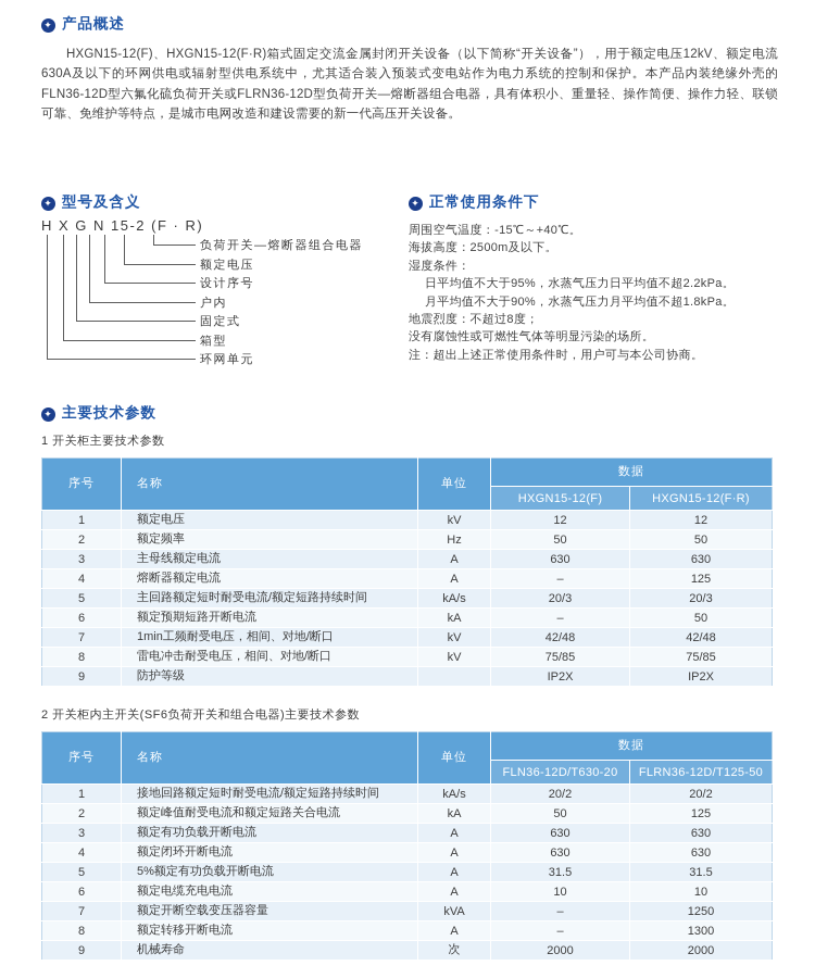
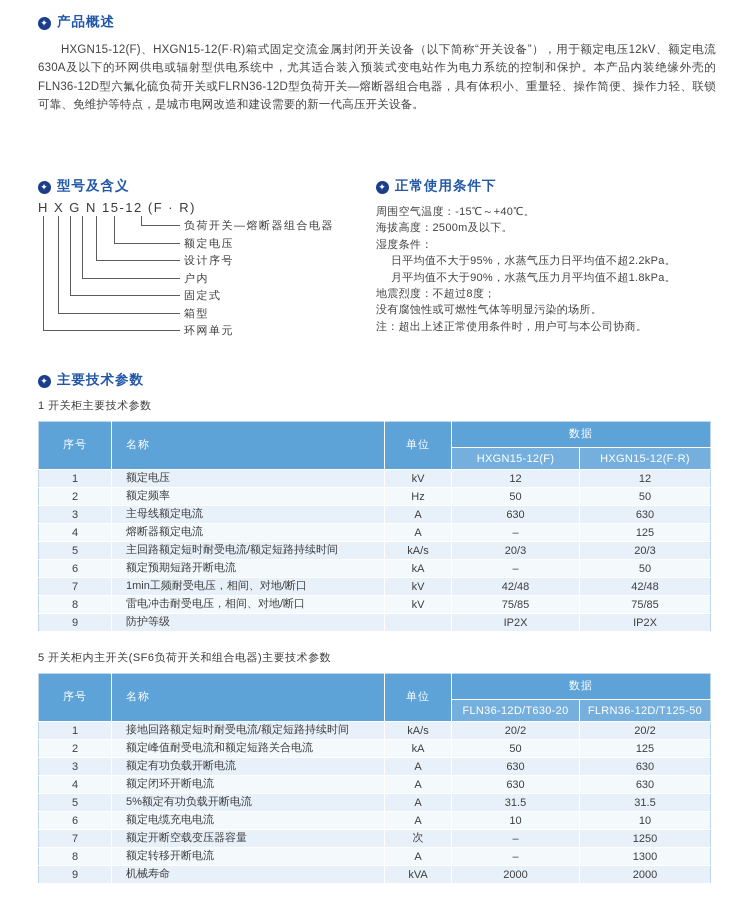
  ✦
  产品概述
  HXGN15-12(F)、HXGN15-12(F·R)箱式固定交流金属封闭开关设备（以下简称“开关设备”），用于额定电压12kV、额定电流630A及以下的环网供电或辐射型供电系统中，尤其适合装入预装式变电站作为电力系统的控制和保护。本产品内装绝缘外壳的FLN36-12D型六氟化硫负荷开关或FLRN36-12D型负荷开关—熔断器组合电器，具有体积小、重量轻、操作简便、操作力轻、联锁可靠、免维护等特点，是城市电网改造和建设需要的新一代高压开关设备。
  ✦
  型号及含义
- H X G N 15-2 (F · R)
+ H X G N 15-12 (F · R)
  负荷开关—熔断器组合电器
  额定电压
  设计序号
  户内
  固定式
  箱型
  环网单元
  ✦
  正常使用条件下
  周围空气温度：-15℃～+40℃。
  海拔高度：2500m及以下。
  湿度条件：
  日平均值不大于95%，水蒸气压力日平均值不超2.2kPa。
  月平均值不大于90%，水蒸气压力月平均值不超1.8kPa。
  地震烈度：不超过8度；
  没有腐蚀性或可燃性气体等明显污染的场所。
  注：超出上述正常使用条件时，用户可与本公司协商。
  ✦
  主要技术参数
  1 开关柜主要技术参数
  序号	名称	单位	数据
  HXGN15-12(F)	HXGN15-12(F·R)
  1	额定电压	kV	12	12
  2	额定频率	Hz	50	50
  3	主母线额定电流	A	630	630
  4	熔断器额定电流	A	–	125
  5	主回路额定短时耐受电流/额定短路持续时间	kA/s	20/3	20/3
  6	额定预期短路开断电流	kA	–	50
  7	1min工频耐受电压，相间、对地/断口	kV	42/48	42/48
  8	雷电冲击耐受电压，相间、对地/断口	kV	75/85	75/85
  9	防护等级		IP2X	IP2X
- 2 开关柜内主开关(SF6负荷开关和组合电器)主要技术参数
+ 5 开关柜内主开关(SF6负荷开关和组合电器)主要技术参数
  序号	名称	单位	数据
  FLN36-12D/T630-20	FLRN36-12D/T125-50
  1	接地回路额定短时耐受电流/额定短路持续时间	kA/s	20/2	20/2
  2	额定峰值耐受电流和额定短路关合电流	kA	50	125
  3	额定有功负载开断电流	A	630	630
  4	额定闭环开断电流	A	630	630
  5	5%额定有功负载开断电流	A	31.5	31.5
  6	额定电缆充电电流	A	10	10
- 7	额定开断空载变压器容量	kVA	–	1250
+ 7	额定开断空载变压器容量	次	–	1250
  8	额定转移开断电流	A	–	1300
- 9	机械寿命	次	2000	2000
+ 9	机械寿命	kVA	2000	2000
